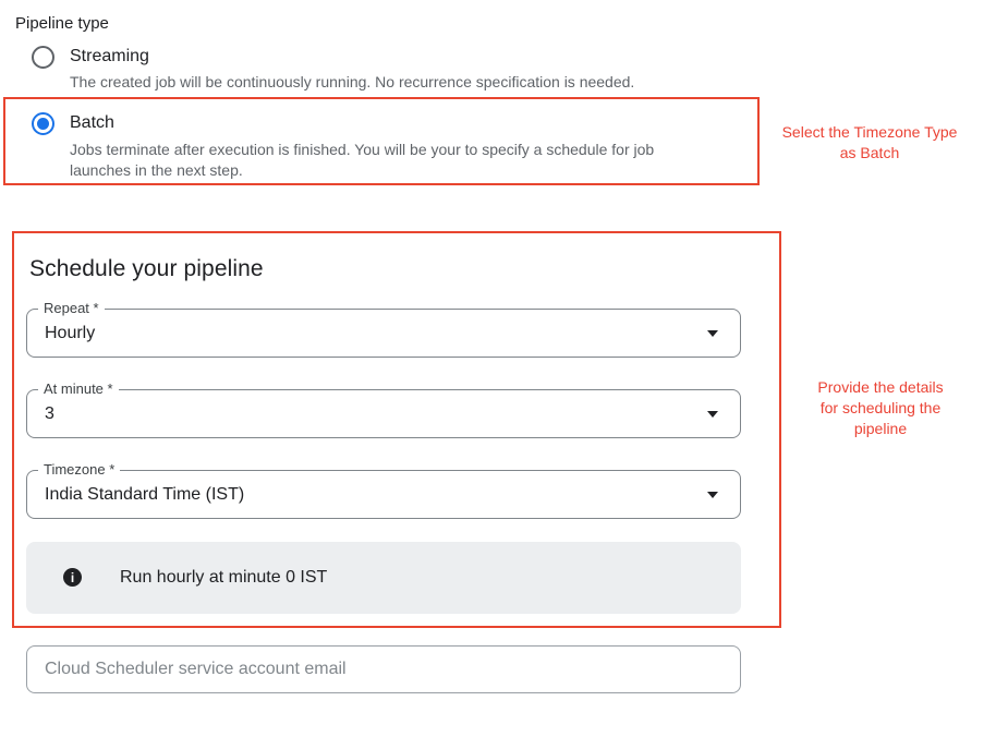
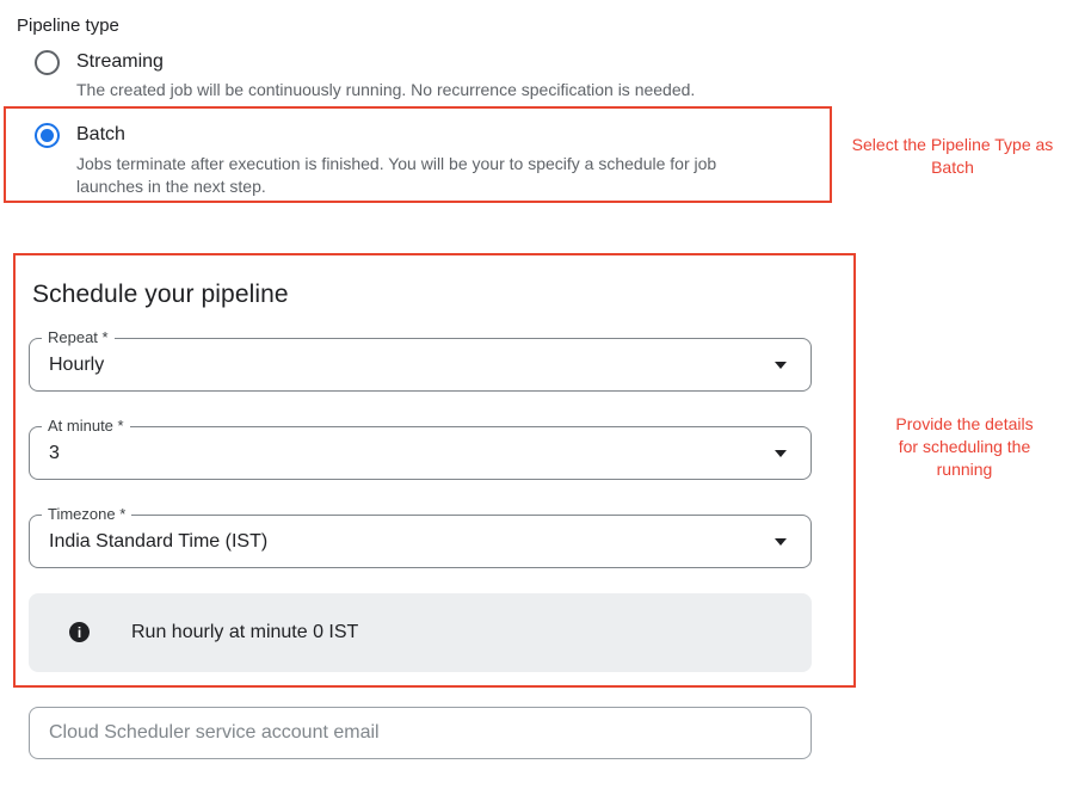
  Pipeline type
  Streaming
  The created job will be continuously running. No recurrence specification is needed.
  Batch
  Jobs terminate after execution is finished. You will be your to specify a schedule for job launches in the next step.
- Select the Timezone Type as Batch
+ Select the Pipeline Type as Batch
  Schedule your pipeline
  Repeat *
  Hourly
  At minute *
  3
  Timezone *
  India Standard Time (IST)
  i
  Run hourly at minute 0 IST
- Provide the details for scheduling the pipeline
+ Provide the details for scheduling the running
  Cloud Scheduler service account email
